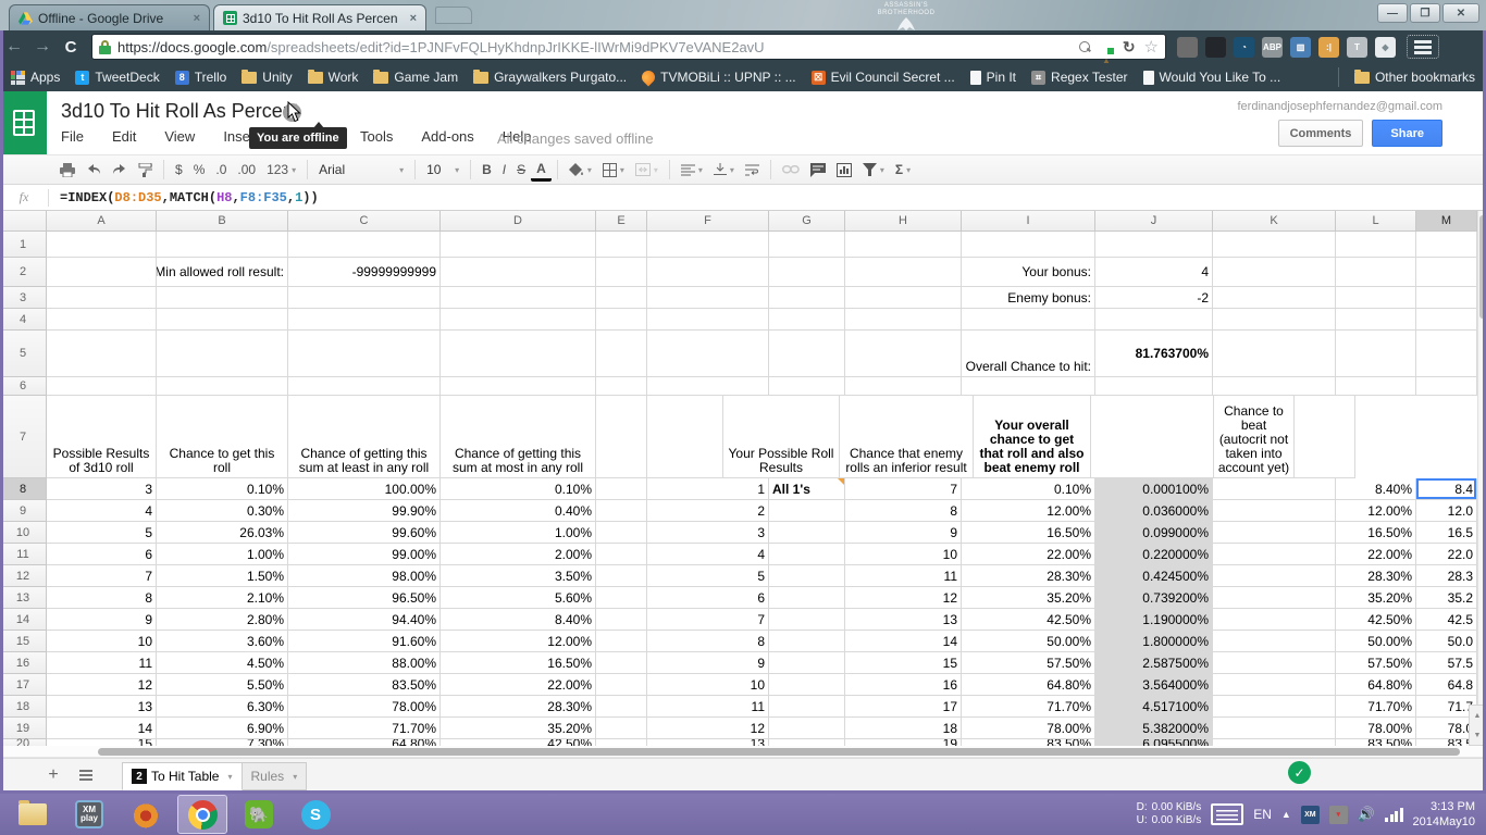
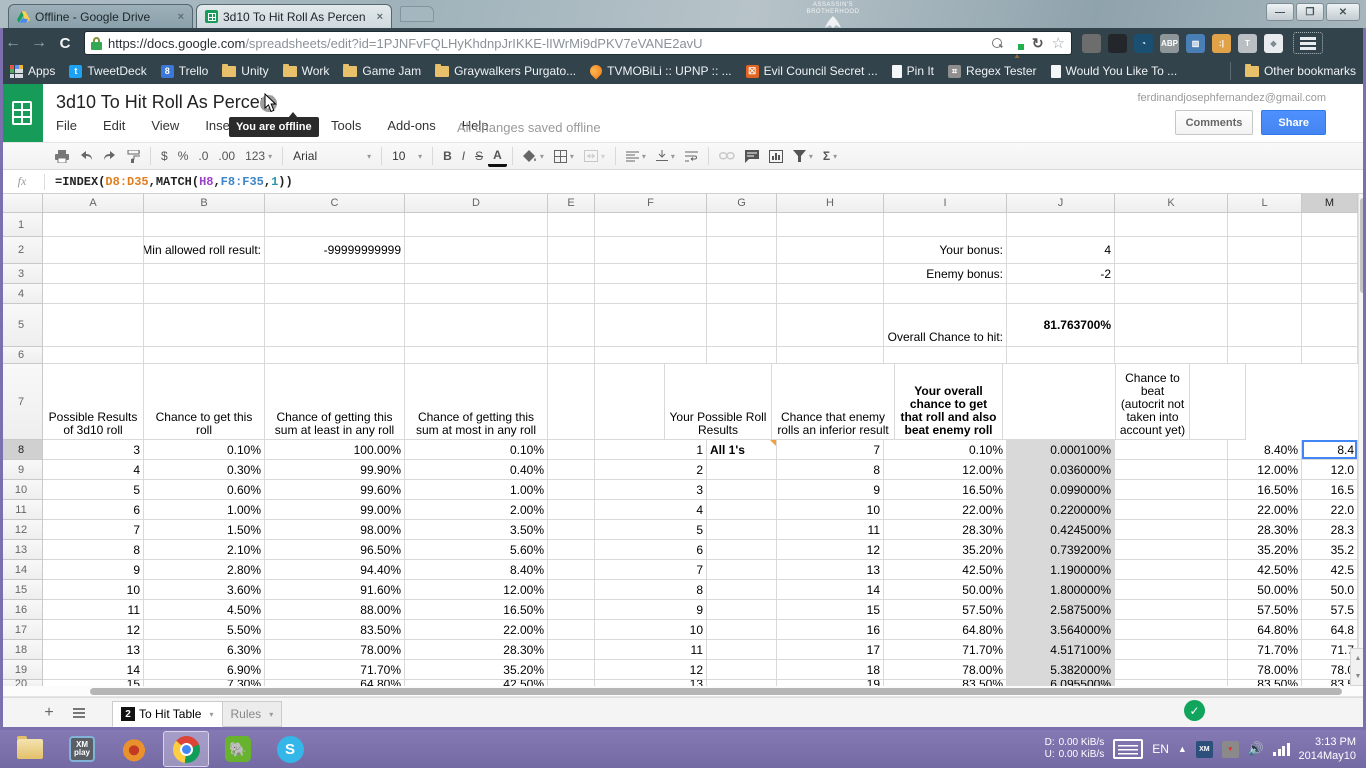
  Offline - Google Drive
  ×
  3d10 To Hit Roll As Percen
  ×
  —
  ❐
  ✕
  ←
  →
  C
  https://docs.google.com/spreadsheets/edit?id=1PJNFvFQLHyKhdnpJrIKKE-lIWrMi9dPKV7eVANE2avU
  ↻
  ☆
  ◔
  ABP
  ▥
  :|
  T
  ◆
  Apps
  t
  TweetDeck
  8
  Trello
  Unity
  Work
  Game Jam
  Graywalkers Purgato...
  TVMOBiLi :: UPNP :: ...
  ☒
  Evil Council Secret ...
  Pin It
  ⌗
  Regex Tester
  Would You Like To ...
  Other bookmarks
  3d10 To Hit Roll As Perce
  File
  Edit
  View
  Tools
  Add-ons
  Help
  All changes saved offline
  ferdinandjosephfernandez@gmail.com
  Comments
  Share
  You are offline
  $
  %
  .0
  .00
  123
  ▾
  Arial
  ▾
  10
  ▾
  B
  I
  S
  A
  ▾
  ▾
  ▾
  ▾
  ▾
  ▾
  Σ
  ▾
  fx
  =INDEX(D8:D35,MATCH(H8,F8:F35,1))
  A
  B
  C
  D
  E
  F
  G
  H
  I
  J
  K
  L
  M
  1
  2
  Min allowed roll result:
  -99999999999
  Your bonus:
  4
  3
  Enemy bonus:
  -2
  4
  5
  Overall Chance to hit:
  81.763700%
  6
  7
  Possible Results of 3d10 roll
  Chance to get this roll
  Chance of getting this sum at least in any roll
  Chance of getting this sum at most in any roll
  Your Possible Roll Results
  Chance that enemy rolls an inferior result
  Your overall chance to get that roll and also beat enemy roll
  Chance to beat (autocrit not taken into account yet)
  8
  3
  0.10%
  100.00%
  0.10%
  1
  All 1's
  7
  0.10%
  0.000100%
  8.40%
  8.4
  9
  4
  0.30%
  99.90%
  0.40%
  2
  8
  12.00%
  0.036000%
  12.00%
  12.0
  10
  5
- 26.03%
+ 0.60%
  99.60%
  1.00%
  3
  9
  16.50%
  0.099000%
  16.50%
  16.5
  11
  6
  1.00%
  99.00%
  2.00%
  4
  10
  22.00%
  0.220000%
  22.00%
  22.0
  12
  7
  1.50%
  98.00%
  3.50%
  5
  11
  28.30%
  0.424500%
  28.30%
  28.3
  13
  8
  2.10%
  96.50%
  5.60%
  6
  12
  35.20%
  0.739200%
  35.20%
  35.2
  14
  9
  2.80%
  94.40%
  8.40%
  7
  13
  42.50%
  1.190000%
  42.50%
  42.5
  15
  10
  3.60%
  91.60%
  12.00%
  8
  14
  50.00%
  1.800000%
  50.00%
  50.0
  16
  11
  4.50%
  88.00%
  16.50%
  9
  15
  57.50%
  2.587500%
  57.50%
  57.5
  17
  12
  5.50%
  83.50%
  22.00%
  10
  16
  64.80%
  3.564000%
  64.80%
  64.8
  18
  13
  6.30%
  78.00%
  28.30%
  11
  17
  71.70%
  4.517100%
  71.70%
  71.
  19
  14
  6.90%
  71.70%
  35.20%
  12
  18
  78.00%
  5.382000%
  78.00%
  78.
  20
  15
  7.30%
  64.80%
  42.50%
  13
  19
  83.50%
  6.095500%
  83.50%
  83.
  +
  2
  To Hit Table
  ▾
  Rules
  ▾
  ✓
  XM play
  🐘
  S
  D:
  U:
  0.00 KiB/s
  0.00 KiB/s
  EN
  ▲
  🔊
  3:13 PM
  2014May10
